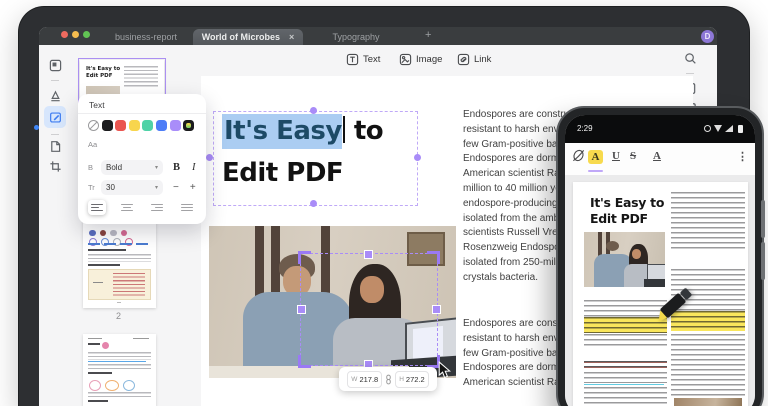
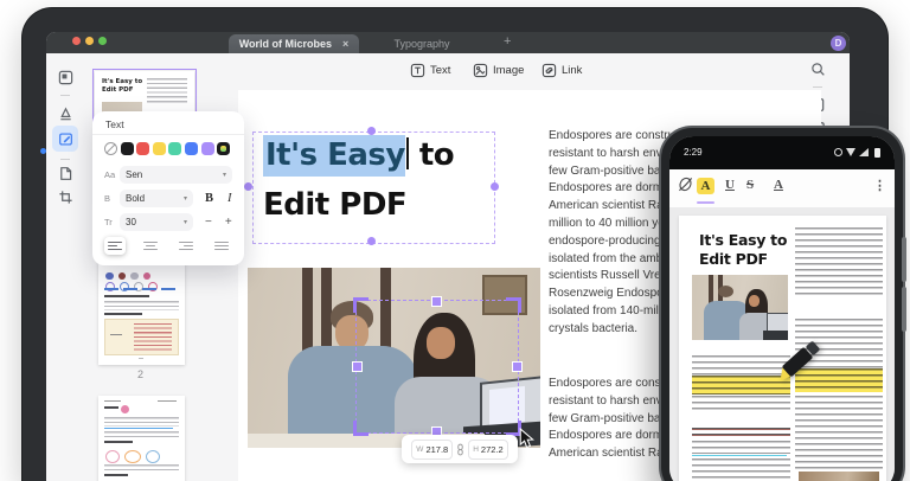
- business-report
  World of Microbes
  ×
  Typography
  +
  D
  Text
  Image
  Link
  2
  It's Easy to
  Edit PDF
  217.8
  272.2
  Endospores are constr
  resistant to harsh env
  few Gram-positive ba
  Endospores are dorm
  American scientist Ra
  million to 40 million y
  endospore-producing
  isolated from the amb
  scientists Russell Vre
  Rosenzweig Endospo
- isolated from 250-mill
+ isolated from 140-mill
  crystals bacteria.
  Endospores are cons
  resistant to harsh env
  few Gram-positive ba
  Endospores are dorm
  American scientist Ra
  Text
  Aa
+ Sen
  B
  Bold
  B
  I
  Tr
  30
  −
  +
  2:29
  A
  U
  S
  A
  ⋮
  It's Easy to
  Edit PDF
